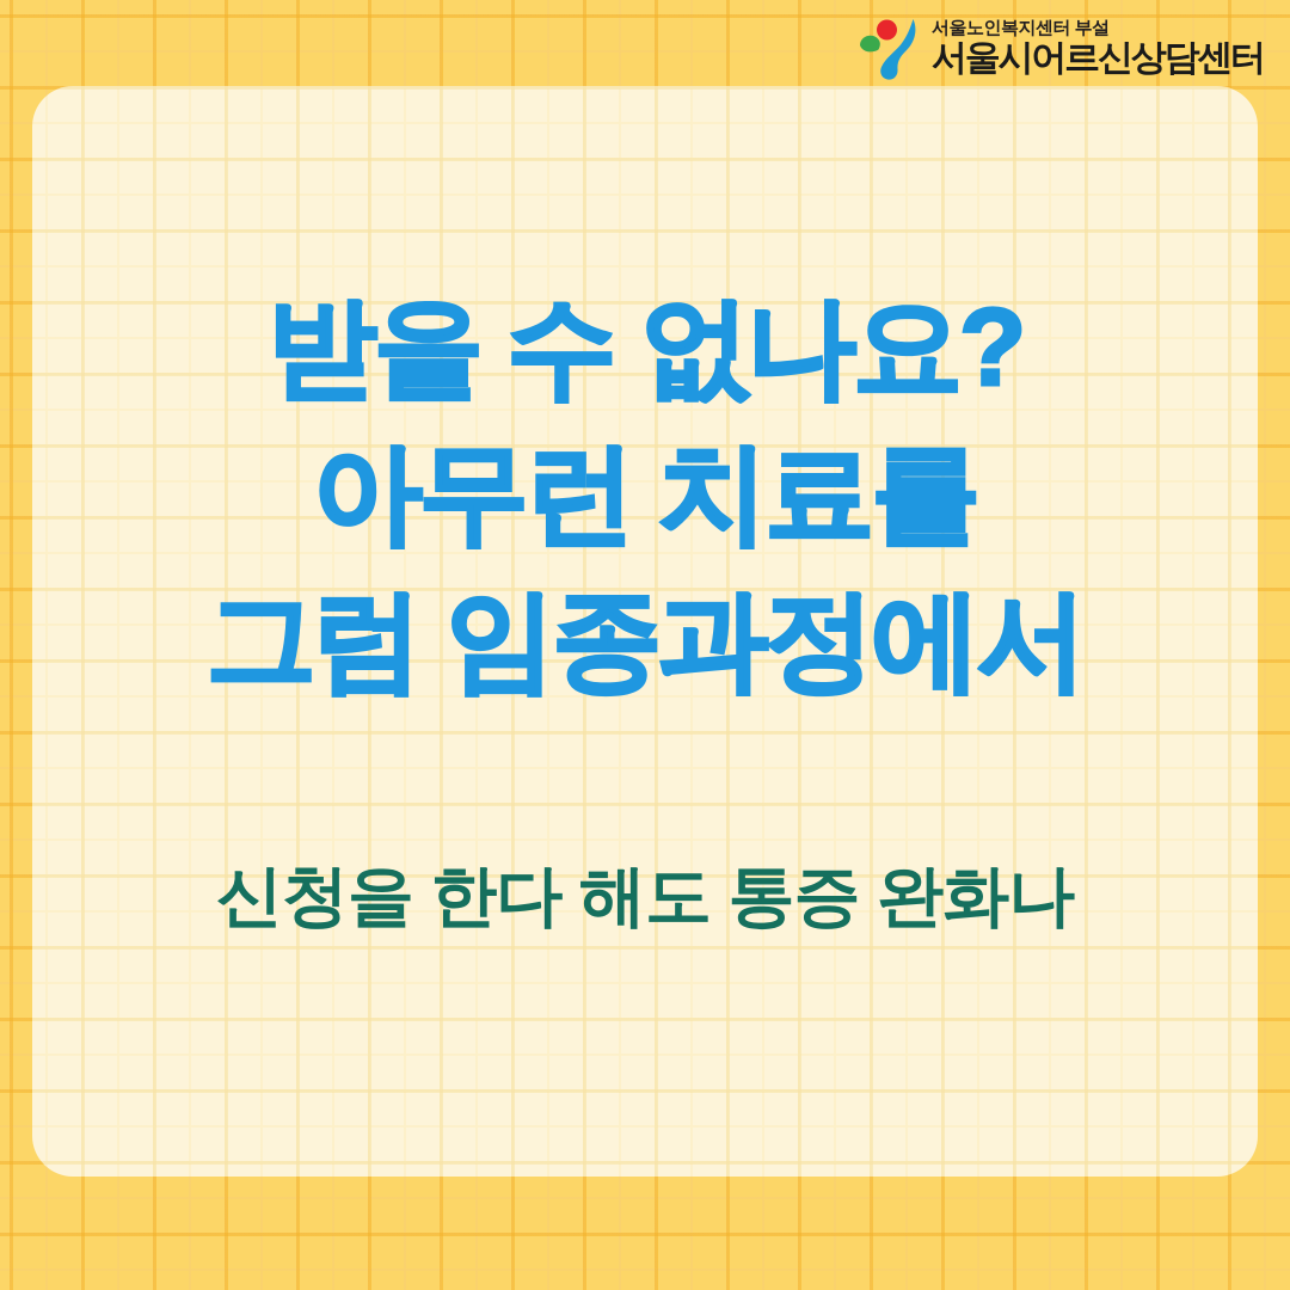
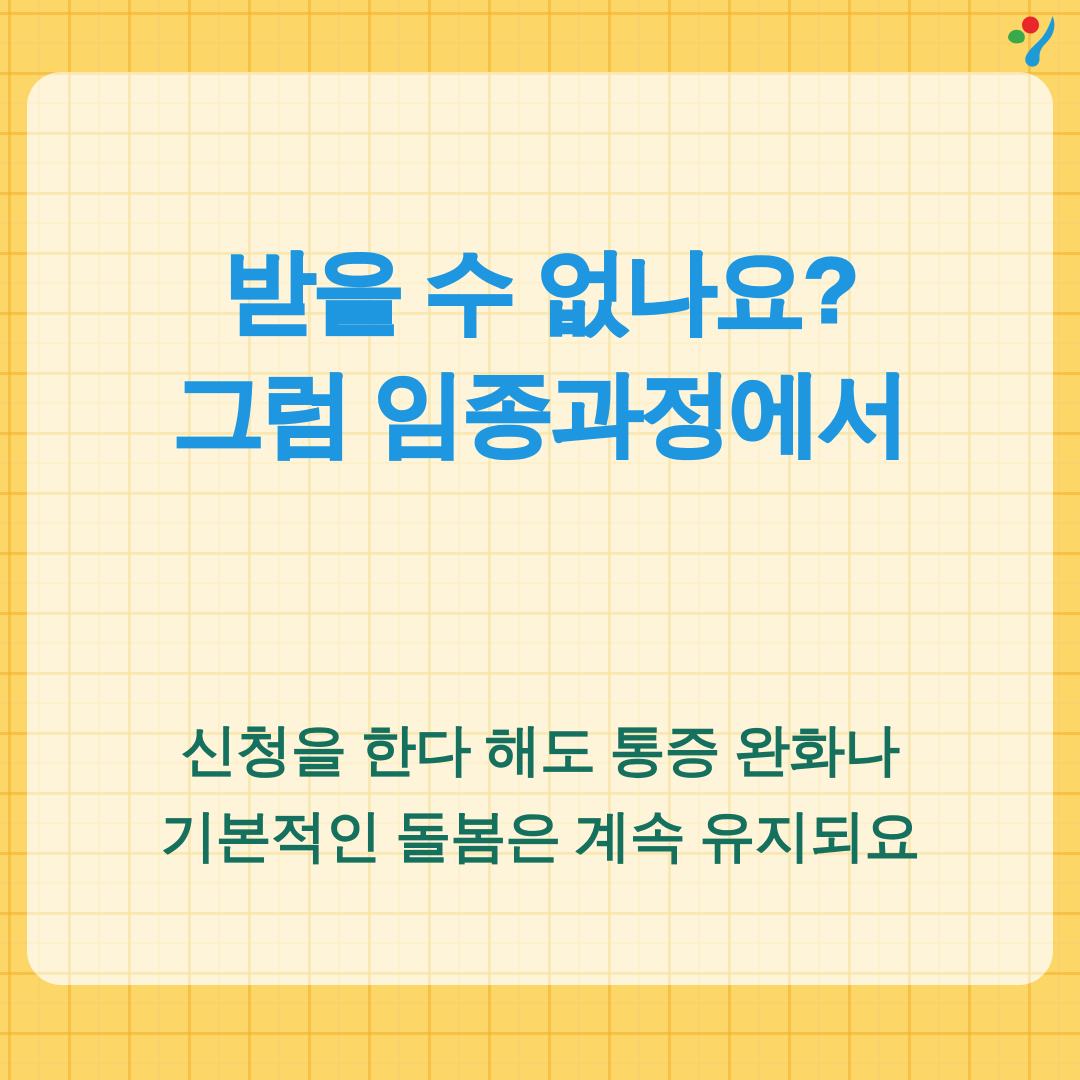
- 서울노인복지센터 부설
- 서울시어르신상담센터
  받을 수 없나요?
- 아무런 치료를
  그럼 임종과정에서
  신청을 한다 해도 통증 완화나
+ 기본적인 돌봄은 계속 유지되요
